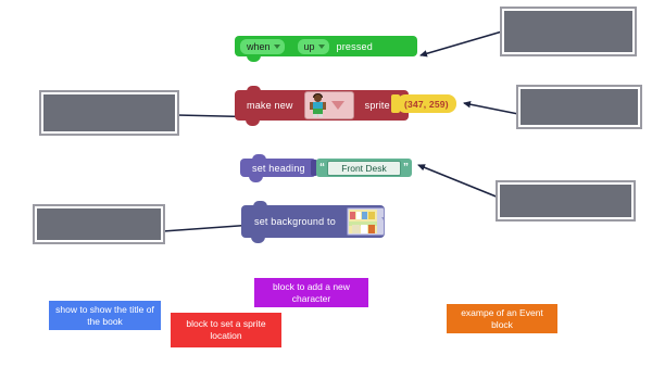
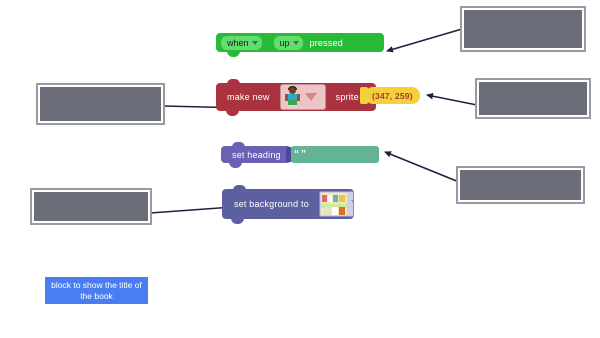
  when
  up
  pressed
  make new
  sprite
  (347, 259)
  set heading
  “
- Front Desk
  ”
  set background to
- show to show the title of the book
+ block to show the title of the book
- block to set a sprite location
- block to add a new character
- exampe of an Event block
